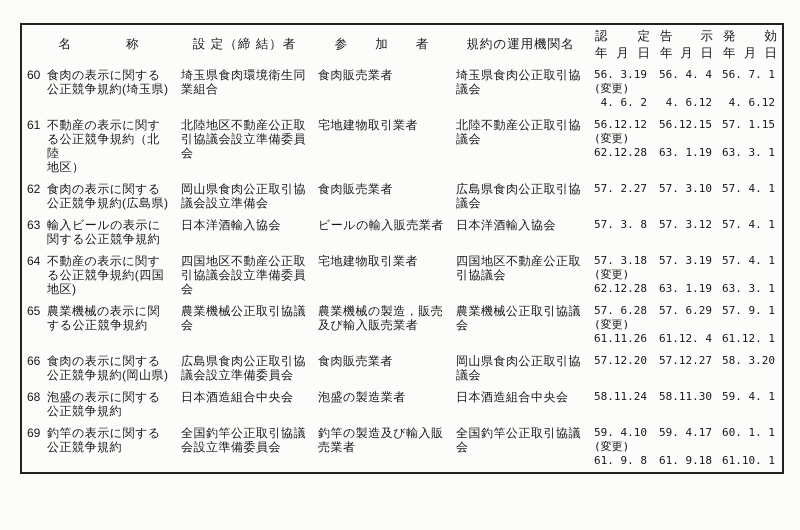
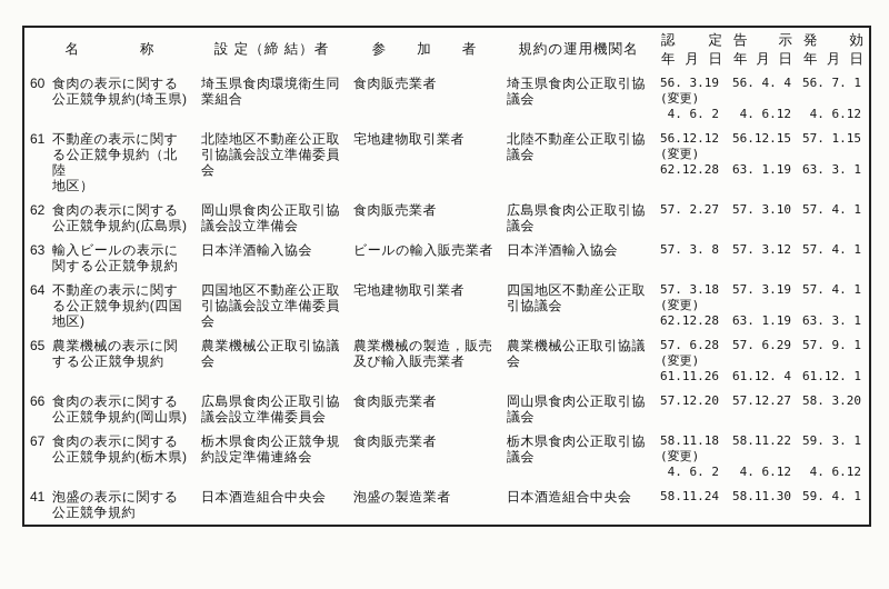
  名 称	設 定（締 結）者	参 加 者	規約の運用機関名	認 定年 月 日	告 示年 月 日	発 効年 月 日
  60 食肉の表示に関する 公正競争規約(埼玉県)	埼玉県食肉環境衛生同 業組合	食肉販売業者	埼玉県食肉公正取引協 議会	56. 3.19 (変更) 4. 6. 2	56. 4. 4 4. 6.12	56. 7. 1 4. 6.12
  61 不動産の表示に関す る公正競争規約（北陸 地区）	北陸地区不動産公正取 引協議会設立準備委員 会	宅地建物取引業者	北陸不動産公正取引協 議会	56.12.12 (変更) 62.12.28	56.12.15 63. 1.19	57. 1.15 63. 3. 1
  62 食肉の表示に関する 公正競争規約(広島県)	岡山県食肉公正取引協 議会設立準備会	食肉販売業者	広島県食肉公正取引協 議会	57. 2.27	57. 3.10	57. 4. 1
  63 輸入ビールの表示に 関する公正競争規約	日本洋酒輸入協会	ビールの輸入販売業者	日本洋酒輸入協会	57. 3. 8	57. 3.12	57. 4. 1
  64 不動産の表示に関す る公正競争規約(四国 地区)	四国地区不動産公正取 引協議会設立準備委員 会	宅地建物取引業者	四国地区不動産公正取 引協議会	57. 3.18 (変更) 62.12.28	57. 3.19 63. 1.19	57. 4. 1 63. 3. 1
  65 農業機械の表示に関 する公正競争規約	農業機械公正取引協議 会	農業機械の製造，販売 及び輸入販売業者	農業機械公正取引協議 会	57. 6.28 (変更) 61.11.26	57. 6.29 61.12. 4	57. 9. 1 61.12. 1
  66 食肉の表示に関する 公正競争規約(岡山県)	広島県食肉公正取引協 議会設立準備委員会	食肉販売業者	岡山県食肉公正取引協 議会	57.12.20	57.12.27	58. 3.20
+ 67 食肉の表示に関する 公正競争規約(栃木県)	栃木県食肉公正競争規 約設定準備連絡会	食肉販売業者	栃木県食肉公正取引協 議会	58.11.18 (変更) 4. 6. 2	58.11.22 4. 6.12	59. 3. 1 4. 6.12
- 68 泡盛の表示に関する 公正競争規約	日本酒造組合中央会	泡盛の製造業者	日本酒造組合中央会	58.11.24	58.11.30	59. 4. 1
+ 41 泡盛の表示に関する 公正競争規約	日本酒造組合中央会	泡盛の製造業者	日本酒造組合中央会	58.11.24	58.11.30	59. 4. 1
- 69 釣竿の表示に関する 公正競争規約	全国釣竿公正取引協議 会設立準備委員会	釣竿の製造及び輸入販 売業者	全国釣竿公正取引協議 会	59. 4.10 (変更) 61. 9. 8	59. 4.17 61. 9.18	60. 1. 1 61.10. 1
